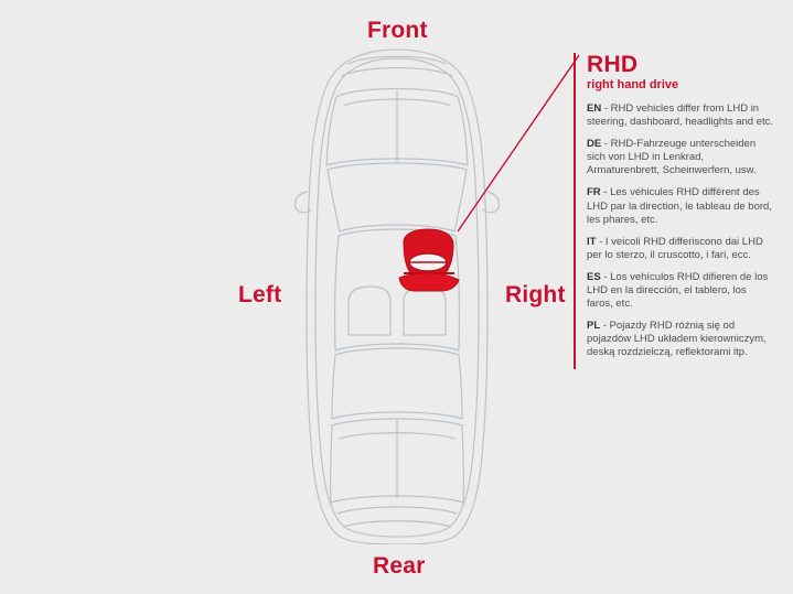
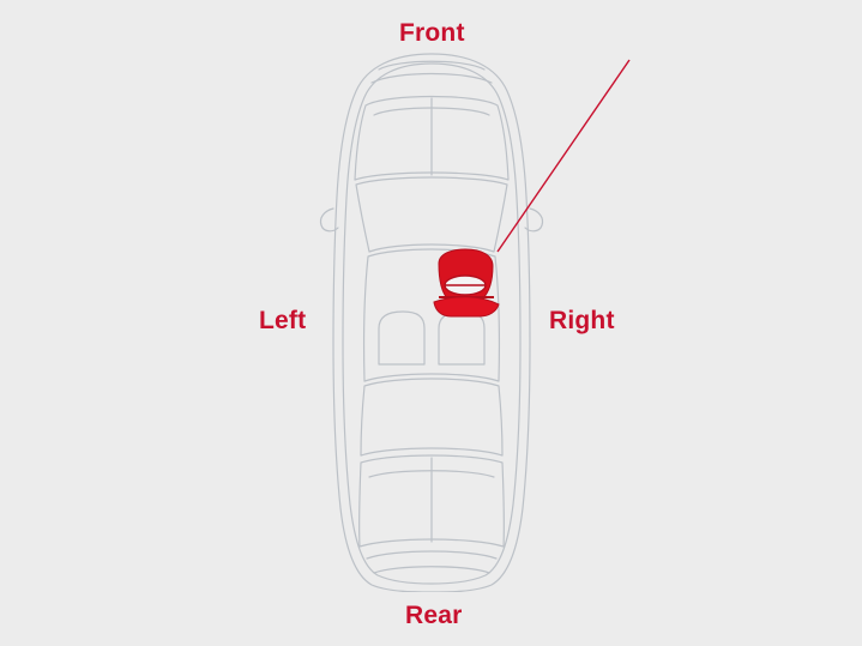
  Front
  Rear
  Left
  Right
- RHD
- right hand drive
- EN - RHD vehicles differ from LHD in steering, dashboard, headlights and etc.
- DE - RHD-Fahrzeuge unterscheiden sich von LHD in Lenkrad, Armaturenbrett, Scheinwerfern, usw.
- FR - Les véhicules RHD différent des LHD par la direction, le tableau de bord, les phares, etc.
- IT - I veicoli RHD differiscono dai LHD per lo sterzo, il cruscotto, i fari, ecc.
- ES - Los vehículos RHD difieren de los LHD en la dirección, el tablero, los faros, etc.
- PL - Pojazdy RHD różnią się od pojazdów LHD układem kierowniczym, deską rozdzielczą, reflektorami itp.
